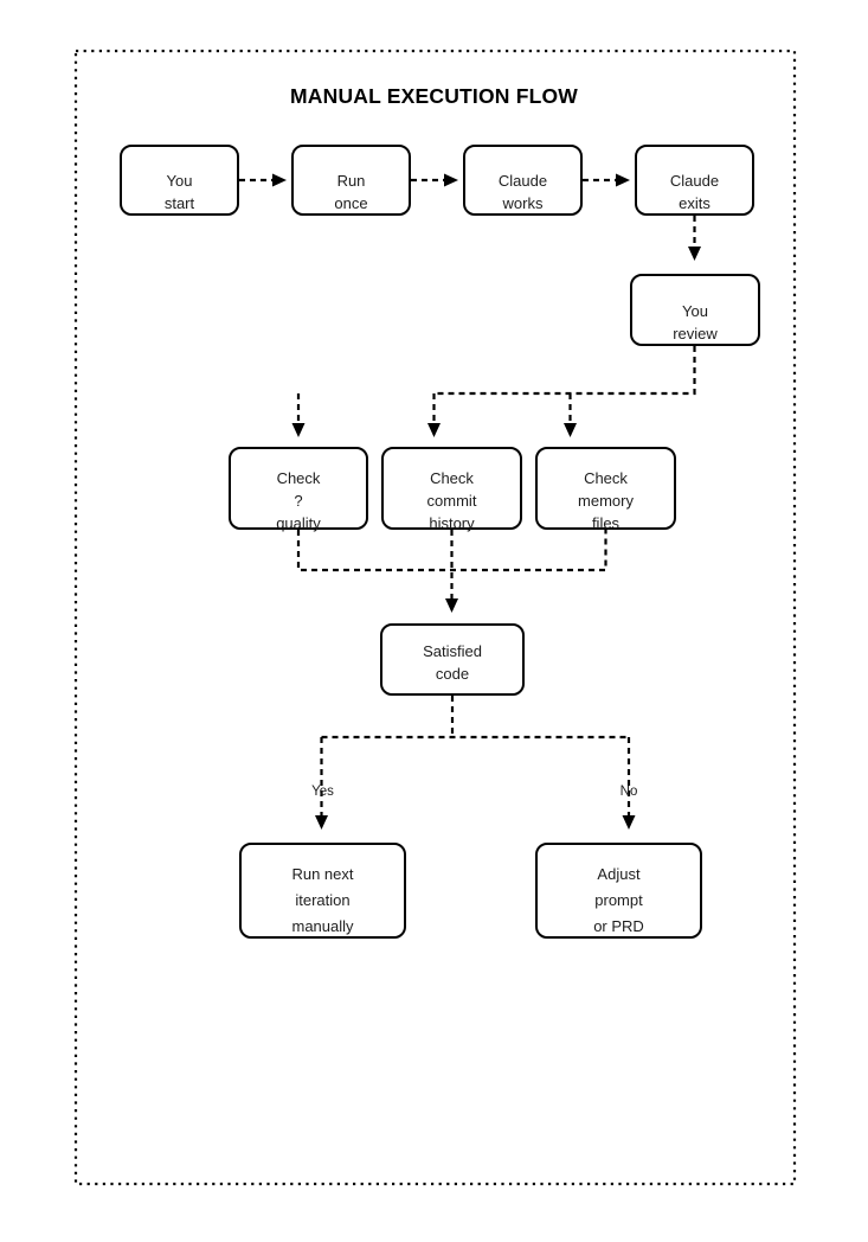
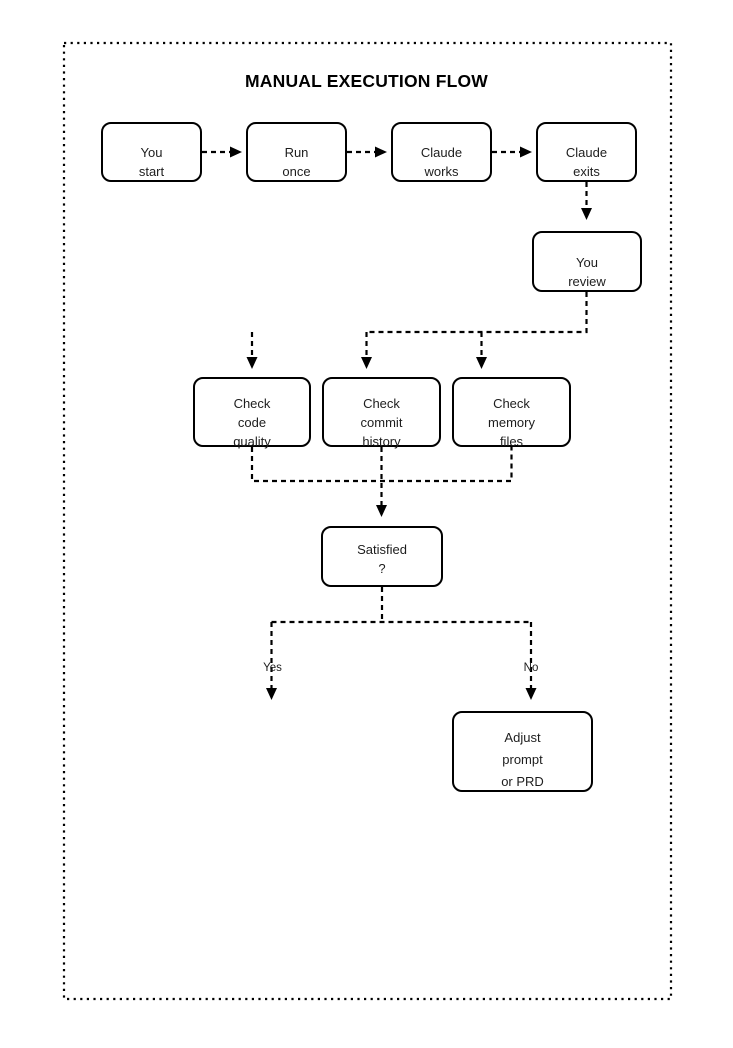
  MANUAL EXECUTION FLOW
  You
  start
  Run
  once
  Claude
  works
  Claude
  exits
  You
  review
  Check
- ?
+ code
  quality
  Check
  commit
  history
  Check
  memory
  files
  Satisfied
- code
+ ?
  Yes
  No
- Run next
- iteration
- manually
  Adjust
  prompt
  or PRD
